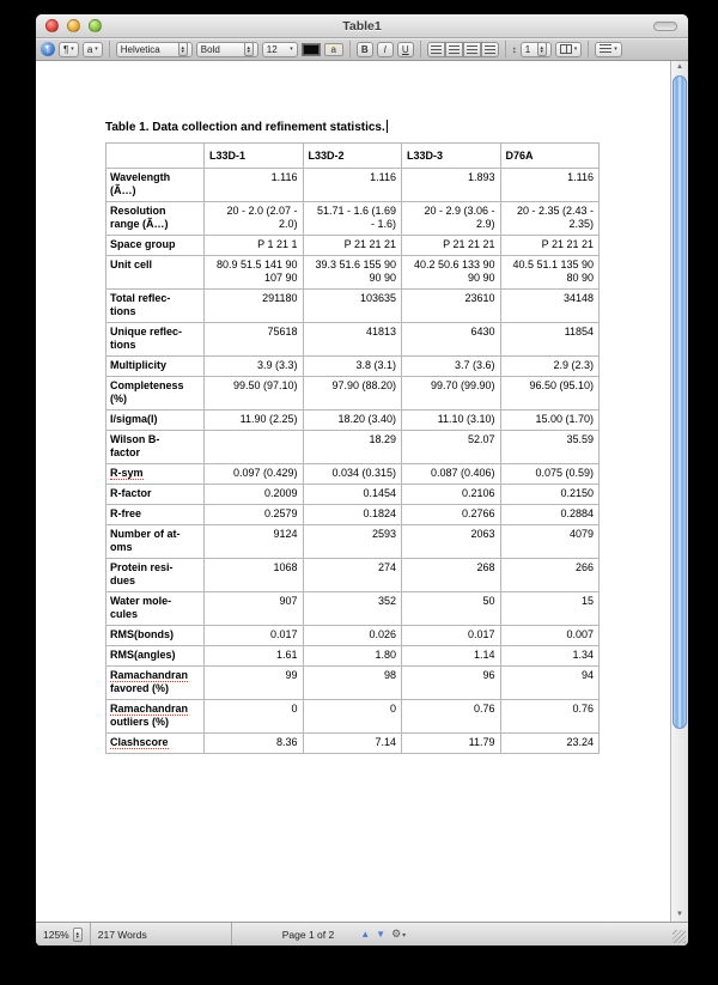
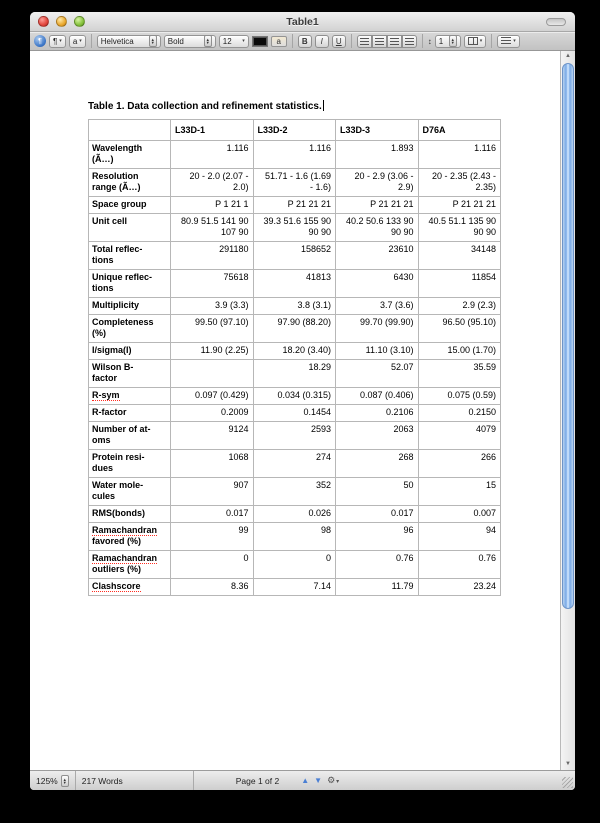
  Table1
  ¶
  a
  Helvetica
  Bold
  12
  a
  B
  I
  U
  ↕
  1
  Table 1. Data collection and refinement statistics.
  	L33D-1	L33D-2	L33D-3	D76A
  Wavelength(Ã…)	1.116	1.116	1.893	1.116
  Resolutionrange (Ã…)	20 - 2.0 (2.07 - 2.0)	51.71 - 1.6 (1.69 - 1.6)	20 - 2.9 (3.06 - 2.9)	20 - 2.35 (2.43 - 2.35)
  Space group	P 1 21 1	P 21 21 21	P 21 21 21	P 21 21 21
- Unit cell	80.9 51.5 141 90 107 90	39.3 51.6 155 90 90 90	40.2 50.6 133 90 90 90	40.5 51.1 135 90 80 90
+ Unit cell	80.9 51.5 141 90 107 90	39.3 51.6 155 90 90 90	40.2 50.6 133 90 90 90	40.5 51.1 135 90 90 90
- Total reflec-tions	291180	103635	23610	34148
+ Total reflec-tions	291180	158652	23610	34148
  Unique reflec-tions	75618	41813	6430	11854
  Multiplicity	3.9 (3.3)	3.8 (3.1)	3.7 (3.6)	2.9 (2.3)
  Completeness(%)	99.50 (97.10)	97.90 (88.20)	99.70 (99.90)	96.50 (95.10)
  I/sigma(I)	11.90 (2.25)	18.20 (3.40)	11.10 (3.10)	15.00 (1.70)
  Wilson B-factor		18.29	52.07	35.59
  R-sym	0.097 (0.429)	0.034 (0.315)	0.087 (0.406)	0.075 (0.59)
  R-factor	0.2009	0.1454	0.2106	0.2150
- R-free	0.2579	0.1824	0.2766	0.2884
  Number of at-oms	9124	2593	2063	4079
  Protein resi-dues	1068	274	268	266
  Water mole-cules	907	352	50	15
  RMS(bonds)	0.017	0.026	0.017	0.007
- RMS(angles)	1.61	1.80	1.14	1.34
  Ramachandranfavored (%)	99	98	96	94
  Ramachandranoutliers (%)	0	0	0.76	0.76
  Clashscore	8.36	7.14	11.79	23.24
  125%
  217 Words
  Page 1 of 2
  ▲
  ▼
  ⚙
